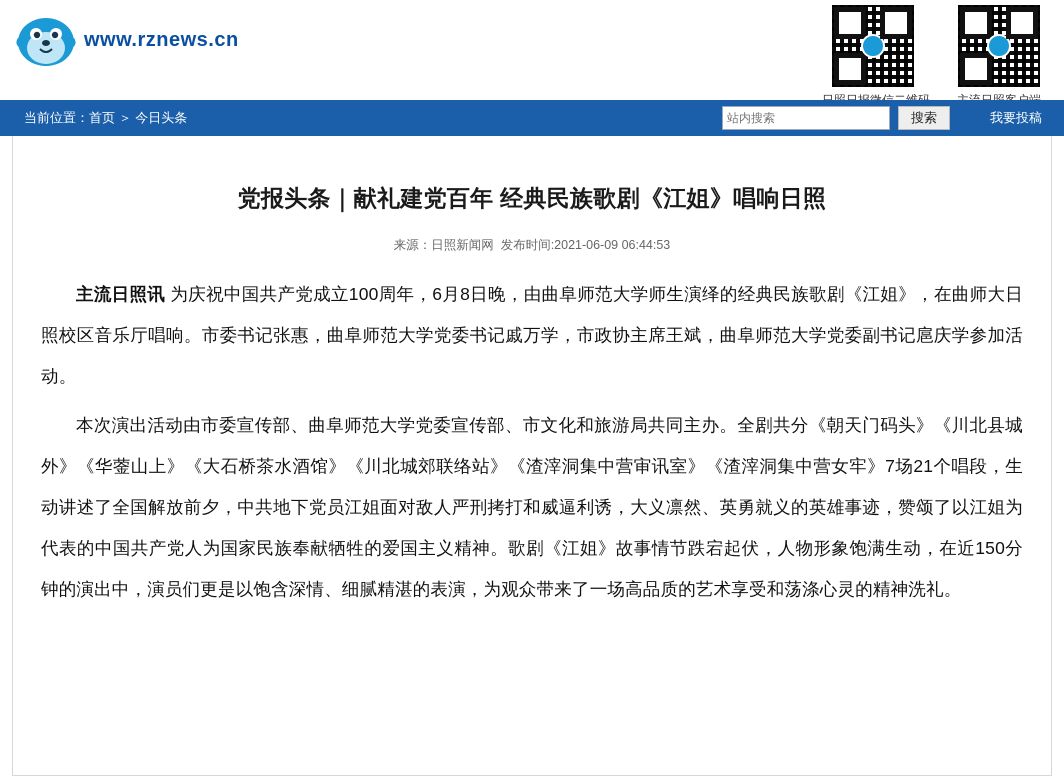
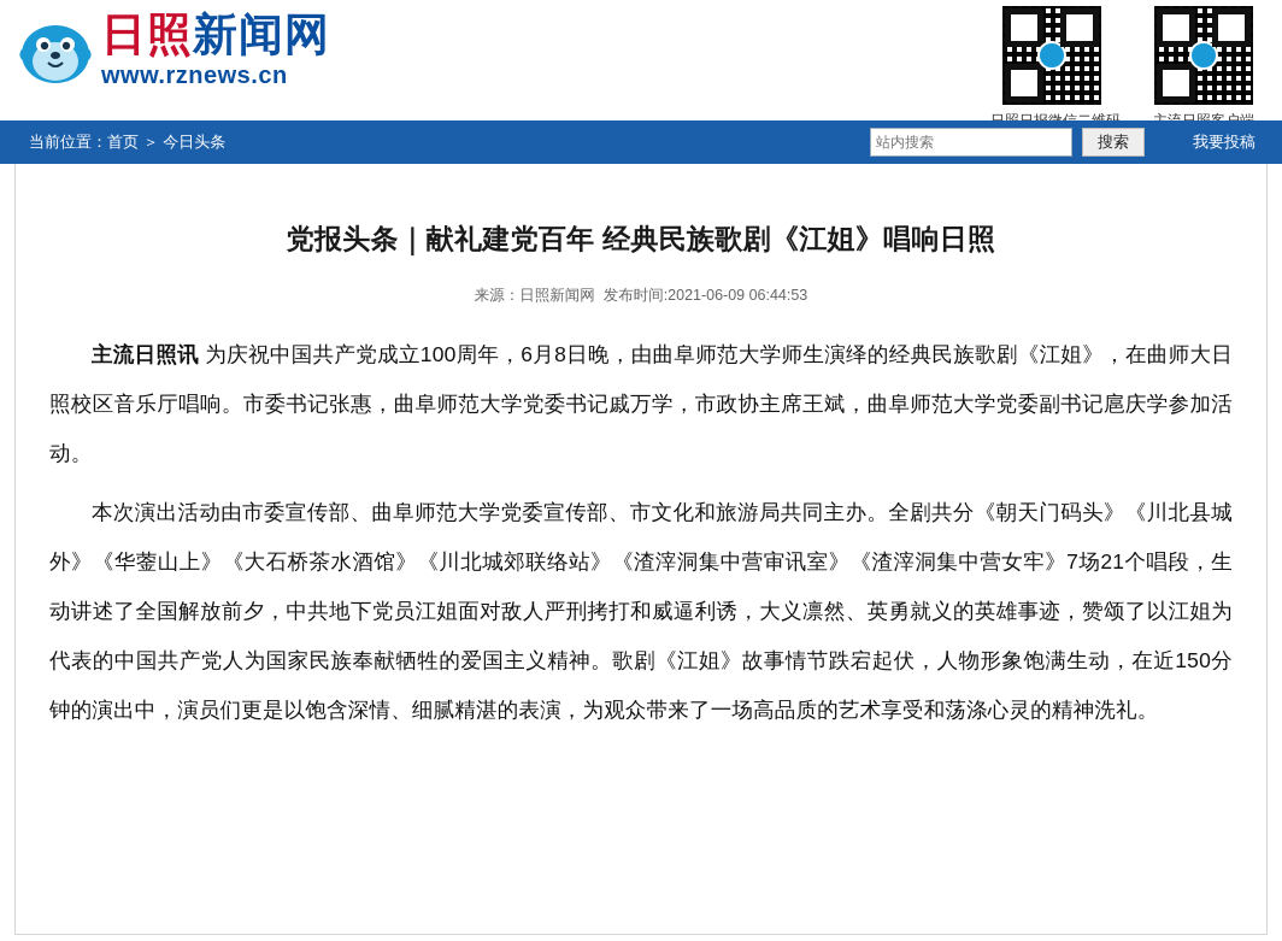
+ 日照新闻网
  www.rznews.cn
  当前位置：首页 ＞ 今日头条
  站内搜索
  搜索
  我要投稿
  党报头条｜献礼建党百年 经典民族歌剧《江姐》唱响日照
  来源：日照新闻网 发布时间:2021-06-09 06:44:53
  主流日照讯 为庆祝中国共产党成立100周年，6月8日晚，由曲阜师范大学师生演绎的经典民族歌剧《江姐》，在曲师大日照校区音乐厅唱响。市委书记张惠，曲阜师范大学党委书记戚万学，市政协主席王斌，曲阜师范大学党委副书记扈庆学参加活动。
  本次演出活动由市委宣传部、曲阜师范大学党委宣传部、市文化和旅游局共同主办。全剧共分《朝天门码头》《川北县城外》《华蓥山上》《大石桥茶水酒馆》《川北城郊联络站》《渣滓洞集中营审讯室》《渣滓洞集中营女牢》7场21个唱段，生动讲述了全国解放前夕，中共地下党员江姐面对敌人严刑拷打和威逼利诱，大义凛然、英勇就义的英雄事迹，赞颂了以江姐为代表的中国共产党人为国家民族奉献牺牲的爱国主义精神。歌剧《江姐》故事情节跌宕起伏，人物形象饱满生动，在近150分钟的演出中，演员们更是以饱含深情、细腻精湛的表演，为观众带来了一场高品质的艺术享受和荡涤心灵的精神洗礼。
